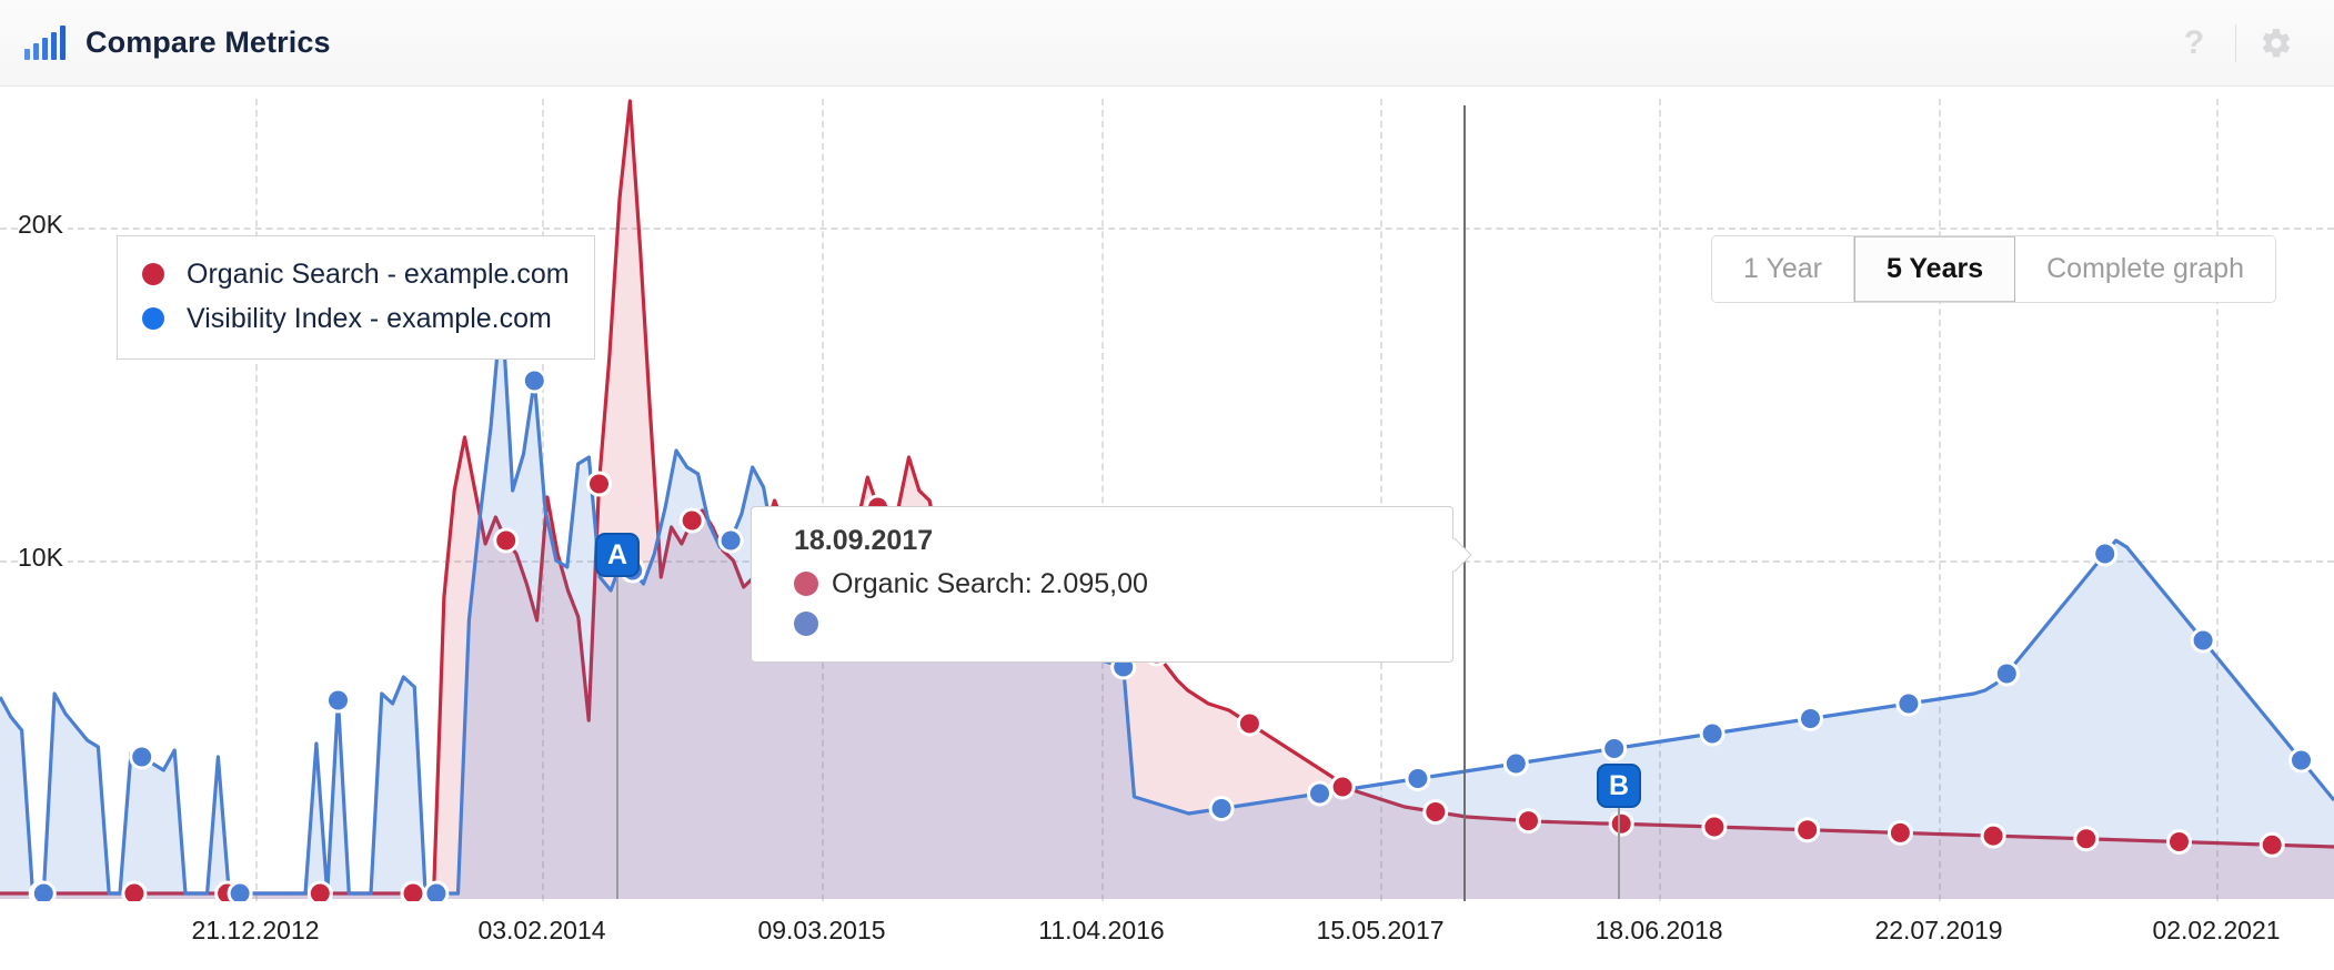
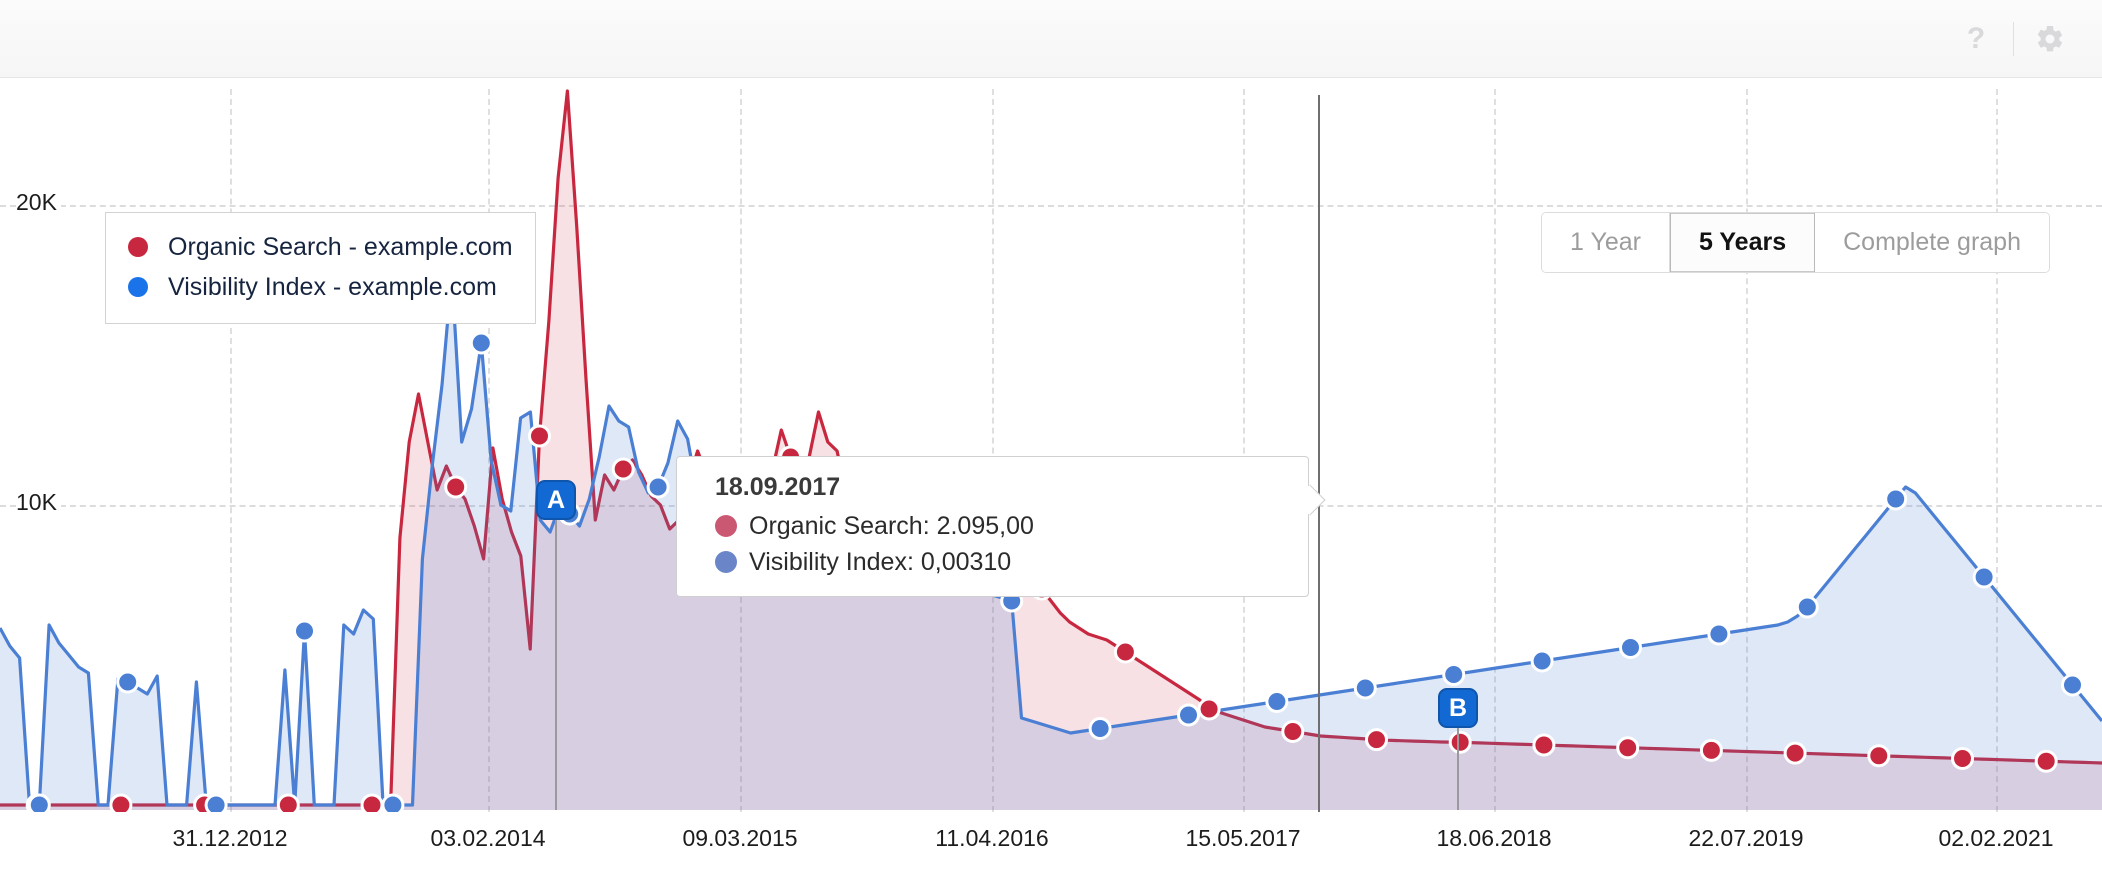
- Compare Metrics
  ?
  20K
  10K
- 21.12.2012
+ 31.12.2012
  03.02.2014
  09.03.2015
  11.04.2016
  15.05.2017
  18.06.2018
  22.07.2019
  02.02.2021
  A
  B
  Organic Search - example.com
  Visibility Index - example.com
  18.09.2017
  Organic Search: 2.095,00
+ Visibility Index: 0,00310
  1 Year
  5 Years
  Complete graph
